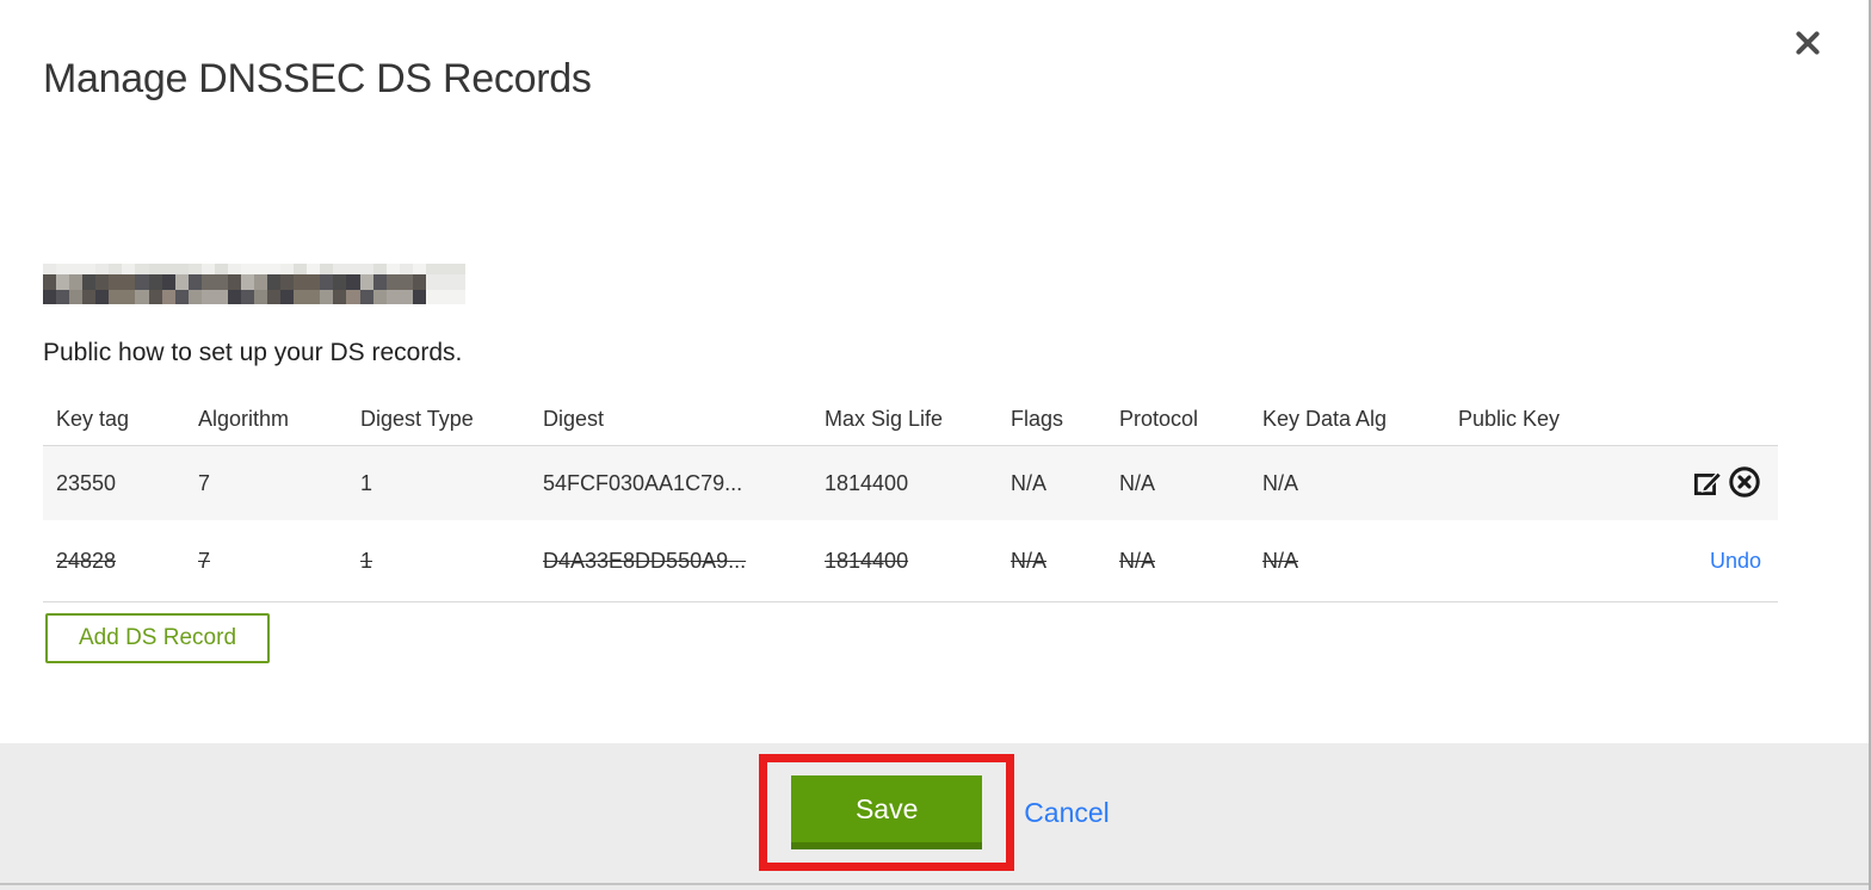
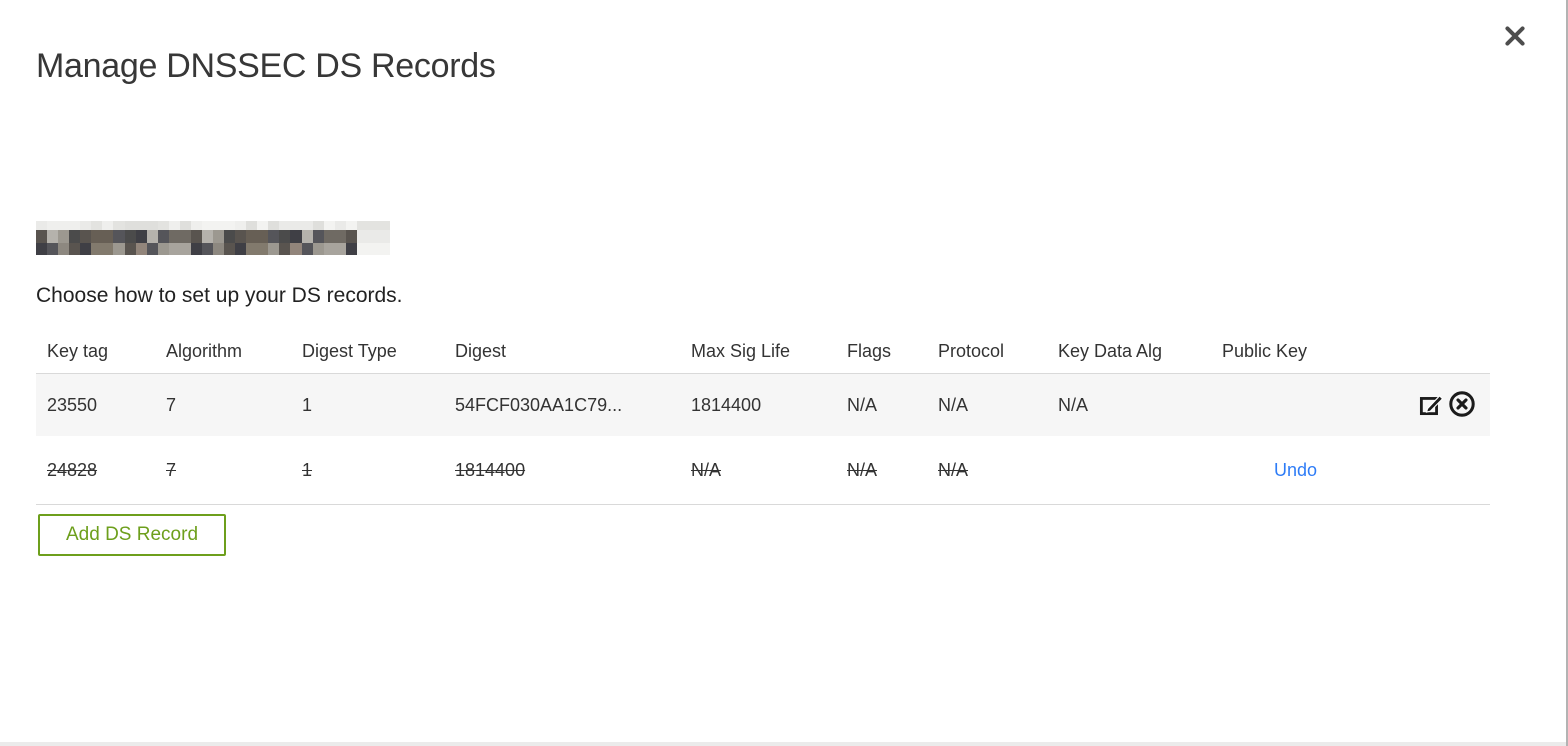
  Manage DNSSEC DS Records
- Public how to set up your DS records.
+ Choose how to set up your DS records.
  Key tag
  Algorithm
  Digest Type
  Digest
  Max Sig Life
  Flags
  Protocol
  Key Data Alg
  Public Key
  23550
  7
  1
  54FCF030AA1C79...
  1814400
  N/A
  N/A
  N/A
  24828
  7
  1
- D4A33E8DD550A9...
  1814400
  N/A
  N/A
  N/A
  Undo
  Add DS Record
- Save
- Cancel
